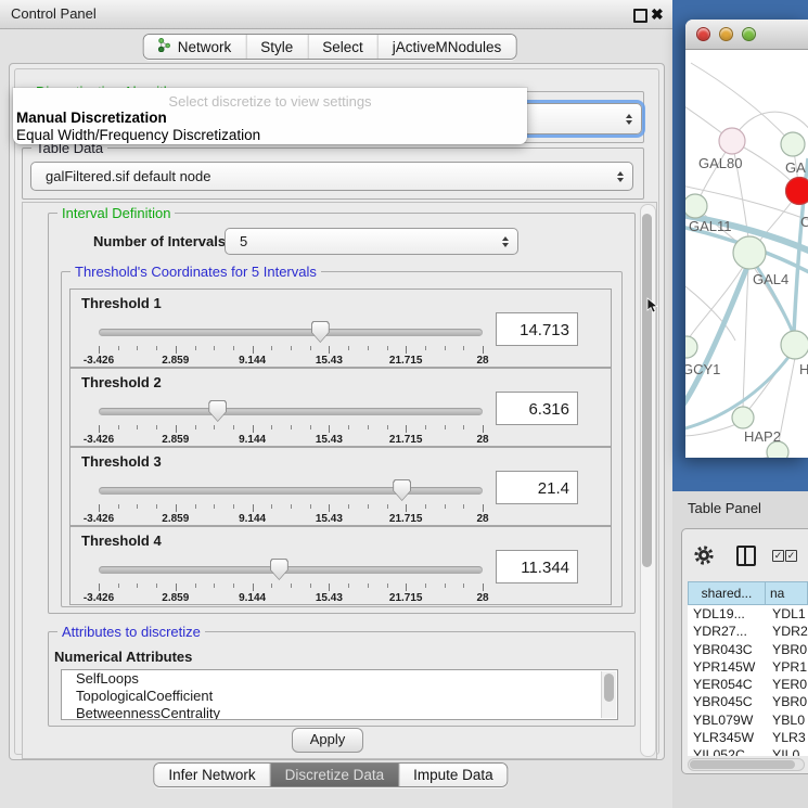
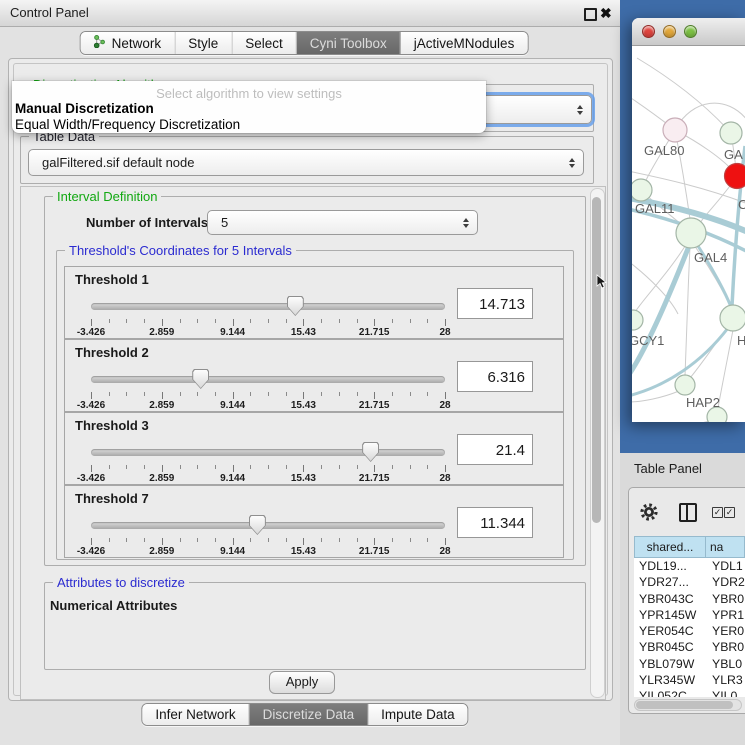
  Control Panel
  ✖
  Network
  Style
  Select
+ Cyni Toolbox
  jActiveMNodules
  Table Data
  galFiltered.sif default node
  Interval Definition
  Number of Intervals
  5
  Threshold's Coordinates for 5 Intervals
  Threshold 1
  -3.426
  2.859
  9.144
  15.43
  21.715
  28
  14.713
  Threshold 2
  -3.426
  2.859
  9.144
  15.43
  21.715
  28
  6.316
  Threshold 3
  -3.426
  2.859
  9.144
  15.43
  21.715
  28
  21.4
- Threshold 4
+ Threshold 7
  -3.426
  2.859
  9.144
  15.43
  21.715
  28
  11.344
  Attributes to discretize
  Numerical Attributes
- SelfLoops
- TopologicalCoefficient
- BetweennessCentrality
  Apply
  Infer Network
  Discretize Data
  Impute Data
- Select discretize to view settings
+ Select algorithm to view settings
  Manual Discretization
  Equal Width/Frequency Discretization
  GAL80
  GA
  C
  GAL11
  GAL4
  GCY1
  H
  HAP2
  Table Panel
  ✓
  ✓
  shared...
  na
  YDL19...
  YDL1
  YDR27...
  YDR2
  YBR043C
  YBR0
  YPR145W
  YPR1
  YER054C
  YER0
  YBR045C
  YBR0
  YBL079W
  YBL0
  YLR345W
  YLR3
  YIL052C
  YIL0
